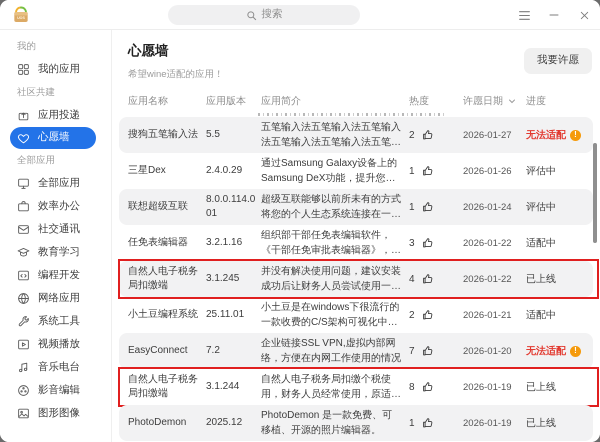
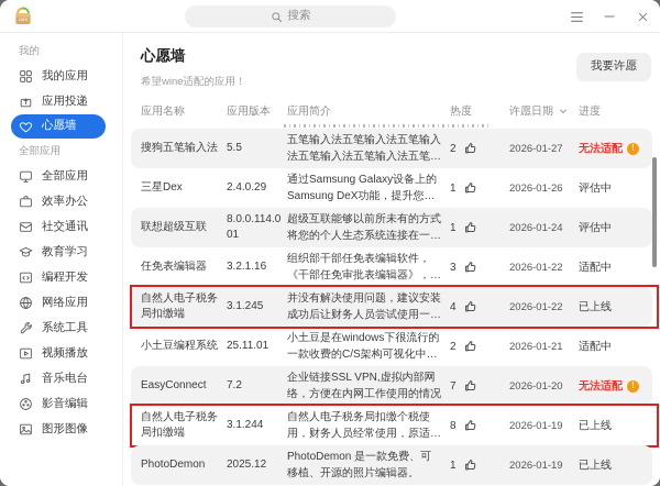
  搜索
  我的
  我的应用
- 社区共建
  应用投递
  心愿墙
  全部应用
  全部应用
  效率办公
  社交通讯
  教育学习
  编程开发
  网络应用
  系统工具
  视频播放
  音乐电台
  影音编辑
  图形图像
  心愿墙
  希望wine适配的应用！
  我要许愿
  应用名称
  应用版本
  应用简介
  热度
  许愿日期
  进度
  搜狗五笔输入法
  5.5
  五笔输入法五笔输入法五笔输入法五笔输入法五笔输入法五笔输
  2
  2026-01-27
  无法适配
  !
  三星Dex
  2.4.0.29
  通过Samsung Galaxy设备上的Samsung DeX功能，提升您的
  1
  2026-01-26
  评估中
  联想超级互联
  8.0.0.114.001
  超级互联能够以前所未有的方式将您的个人生态系统连接在一
  1
  2026-01-24
  评估中
  任免表编辑器
  3.2.1.16
  组织部干部任免表编辑软件，《干部任免审批表编辑器》，
  3
  2026-01-22
  适配中
  自然人电子税务局扣缴端
  3.1.245
  并没有解决使用问题，建议安装成功后让财务人员尝试使用一
  4
  2026-01-22
  已上线
  小土豆编程系统
  25.11.01
  小土豆是在windows下很流行的一款收费的C/S架构可视化中文
  2
  2026-01-21
  适配中
  EasyConnect
  7.2
  企业链接SSL VPN,虚拟内部网络，方便在内网工作使用的情况
  7
  2026-01-20
  无法适配
  !
  自然人电子税务局扣缴端
  3.1.244
  自然人电子税务局扣缴个税使用，财务人员经常使用，原适配
  8
  2026-01-19
  已上线
  PhotoDemon
  2025.12
  PhotoDemon 是一款免费、可移植、开源的照片编辑器。
  1
  2026-01-19
  已上线
